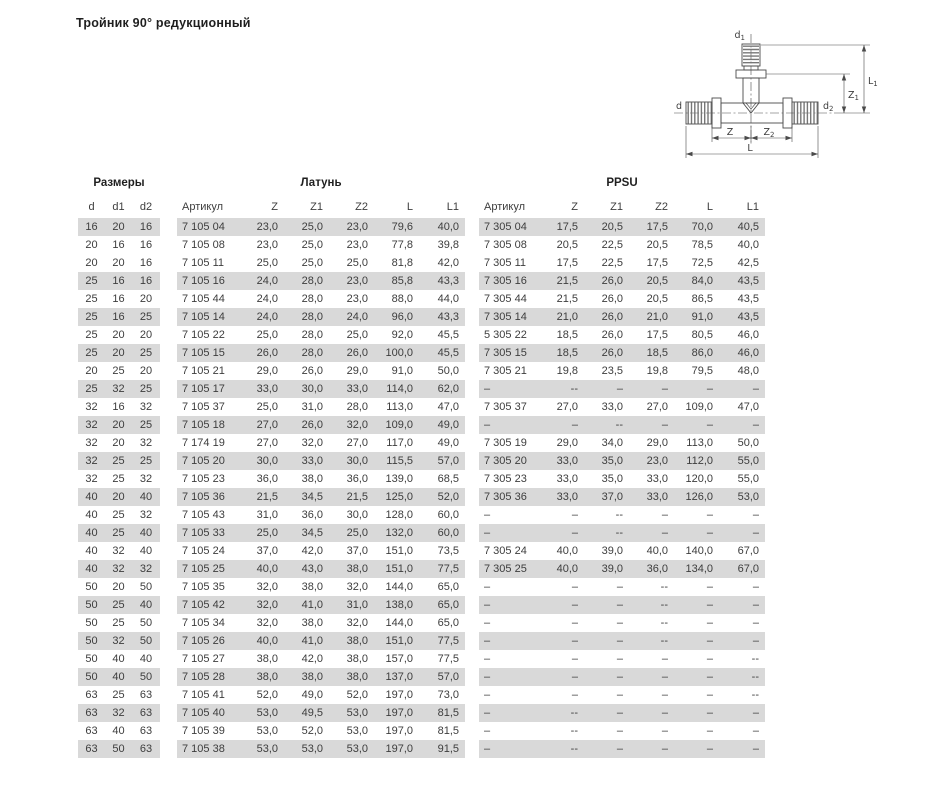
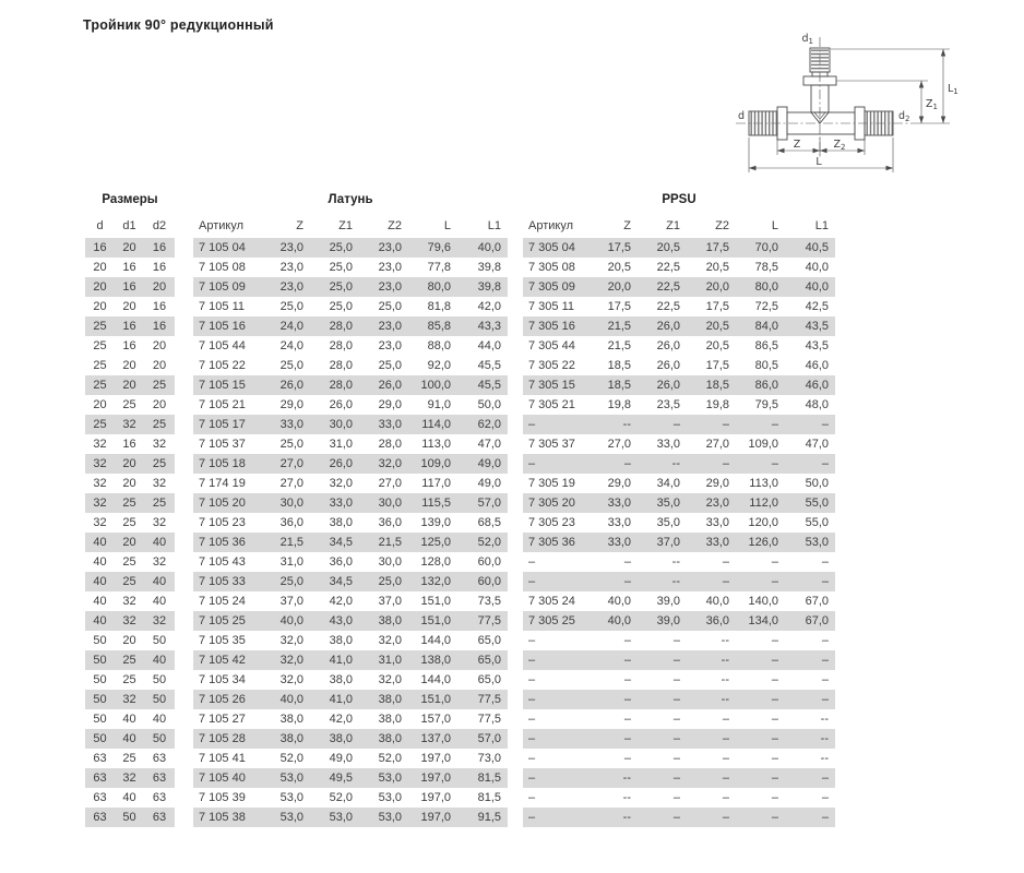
  Тройник 90° редукционный
  d1
  d
  d2
  Z
  Z2
  L
  Z1
  L1
  Размеры		Латунь		PPSU
  d	d1	d2		Артикул	Z	Z1	Z2	L	L1		Артикул	Z	Z1	Z2	L	L1
  16	20	16		7 105 04	23,0	25,0	23,0	79,6	40,0		7 305 04	17,5	20,5	17,5	70,0	40,5
  20	16	16		7 105 08	23,0	25,0	23,0	77,8	39,8		7 305 08	20,5	22,5	20,5	78,5	40,0
+ 20	16	20		7 105 09	23,0	25,0	23,0	80,0	39,8		7 305 09	20,0	22,5	20,0	80,0	40,0
  20	20	16		7 105 11	25,0	25,0	25,0	81,8	42,0		7 305 11	17,5	22,5	17,5	72,5	42,5
  25	16	16		7 105 16	24,0	28,0	23,0	85,8	43,3		7 305 16	21,5	26,0	20,5	84,0	43,5
  25	16	20		7 105 44	24,0	28,0	23,0	88,0	44,0		7 305 44	21,5	26,0	20,5	86,5	43,5
- 25	16	25		7 105 14	24,0	28,0	24,0	96,0	43,3		7 305 14	21,0	26,0	21,0	91,0	43,5
- 25	20	20		7 105 22	25,0	28,0	25,0	92,0	45,5		5 305 22	18,5	26,0	17,5	80,5	46,0
+ 25	20	20		7 105 22	25,0	28,0	25,0	92,0	45,5		7 305 22	18,5	26,0	17,5	80,5	46,0
  25	20	25		7 105 15	26,0	28,0	26,0	100,0	45,5		7 305 15	18,5	26,0	18,5	86,0	46,0
  20	25	20		7 105 21	29,0	26,0	29,0	91,0	50,0		7 305 21	19,8	23,5	19,8	79,5	48,0
  25	32	25		7 105 17	33,0	30,0	33,0	114,0	62,0		–	--	–	–	–	–
  32	16	32		7 105 37	25,0	31,0	28,0	113,0	47,0		7 305 37	27,0	33,0	27,0	109,0	47,0
  32	20	25		7 105 18	27,0	26,0	32,0	109,0	49,0		–	–	--	–	–	–
  32	20	32		7 174 19	27,0	32,0	27,0	117,0	49,0		7 305 19	29,0	34,0	29,0	113,0	50,0
  32	25	25		7 105 20	30,0	33,0	30,0	115,5	57,0		7 305 20	33,0	35,0	23,0	112,0	55,0
  32	25	32		7 105 23	36,0	38,0	36,0	139,0	68,5		7 305 23	33,0	35,0	33,0	120,0	55,0
  40	20	40		7 105 36	21,5	34,5	21,5	125,0	52,0		7 305 36	33,0	37,0	33,0	126,0	53,0
  40	25	32		7 105 43	31,0	36,0	30,0	128,0	60,0		–	–	--	–	–	–
  40	25	40		7 105 33	25,0	34,5	25,0	132,0	60,0		–	–	--	–	–	–
  40	32	40		7 105 24	37,0	42,0	37,0	151,0	73,5		7 305 24	40,0	39,0	40,0	140,0	67,0
  40	32	32		7 105 25	40,0	43,0	38,0	151,0	77,5		7 305 25	40,0	39,0	36,0	134,0	67,0
  50	20	50		7 105 35	32,0	38,0	32,0	144,0	65,0		–	–	–	--	–	–
  50	25	40		7 105 42	32,0	41,0	31,0	138,0	65,0		–	–	–	--	–	–
  50	25	50		7 105 34	32,0	38,0	32,0	144,0	65,0		–	–	–	--	–	–
  50	32	50		7 105 26	40,0	41,0	38,0	151,0	77,5		–	–	–	--	–	–
  50	40	40		7 105 27	38,0	42,0	38,0	157,0	77,5		–	–	–	–	–	--
  50	40	50		7 105 28	38,0	38,0	38,0	137,0	57,0		–	–	–	–	–	--
  63	25	63		7 105 41	52,0	49,0	52,0	197,0	73,0		–	–	–	–	–	--
  63	32	63		7 105 40	53,0	49,5	53,0	197,0	81,5		–	--	–	–	–	–
  63	40	63		7 105 39	53,0	52,0	53,0	197,0	81,5		–	--	–	–	–	–
  63	50	63		7 105 38	53,0	53,0	53,0	197,0	91,5		–	--	–	–	–	–
